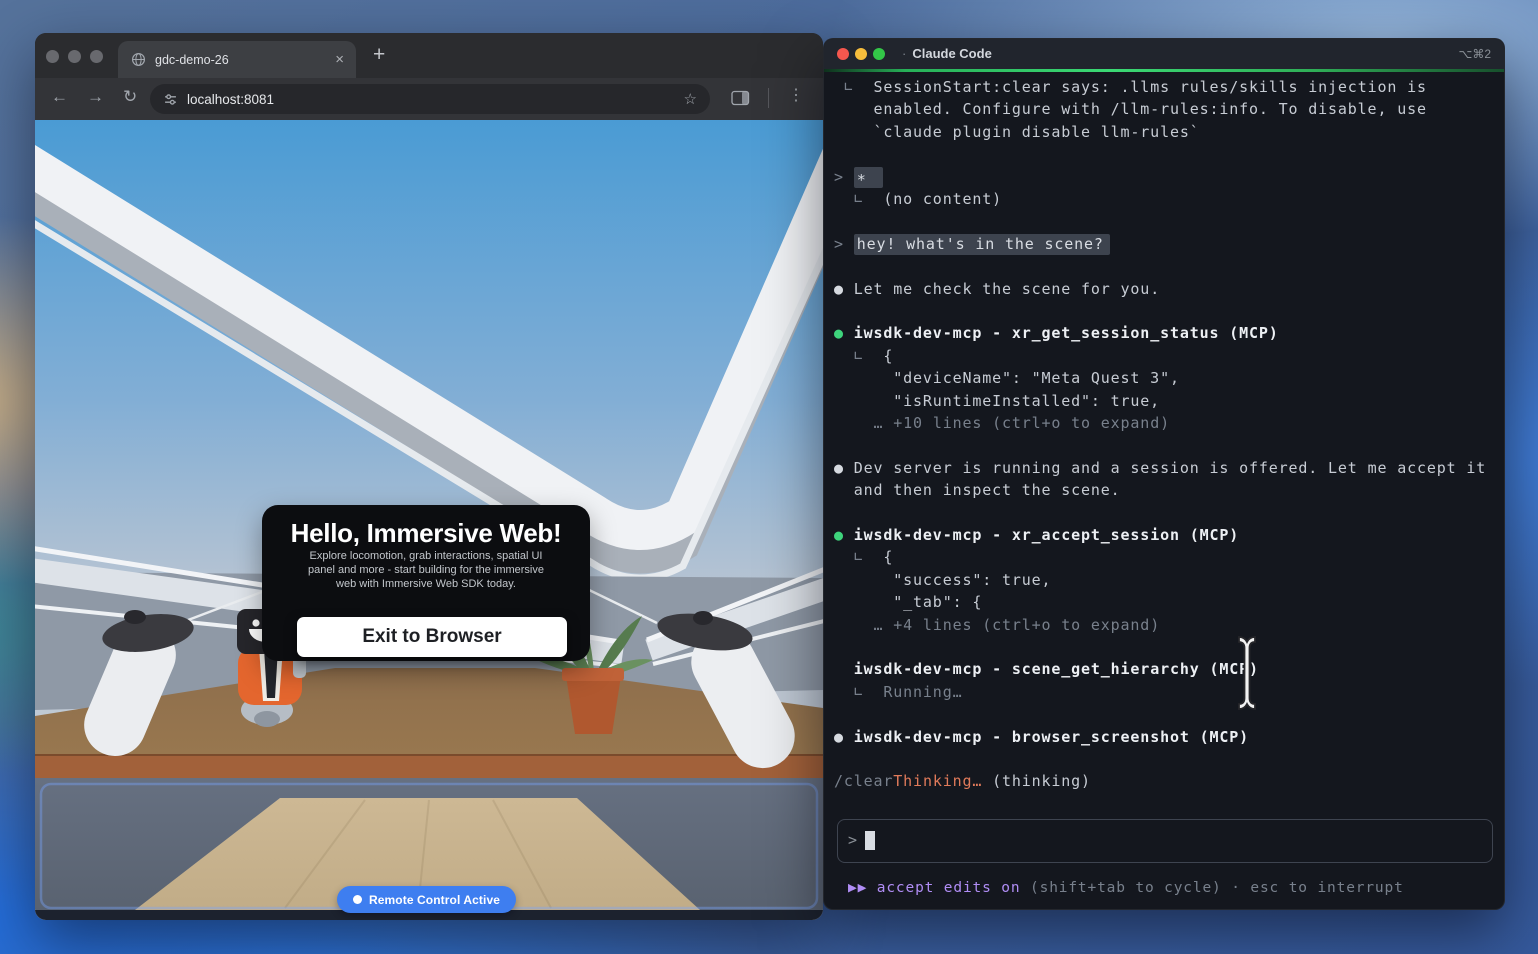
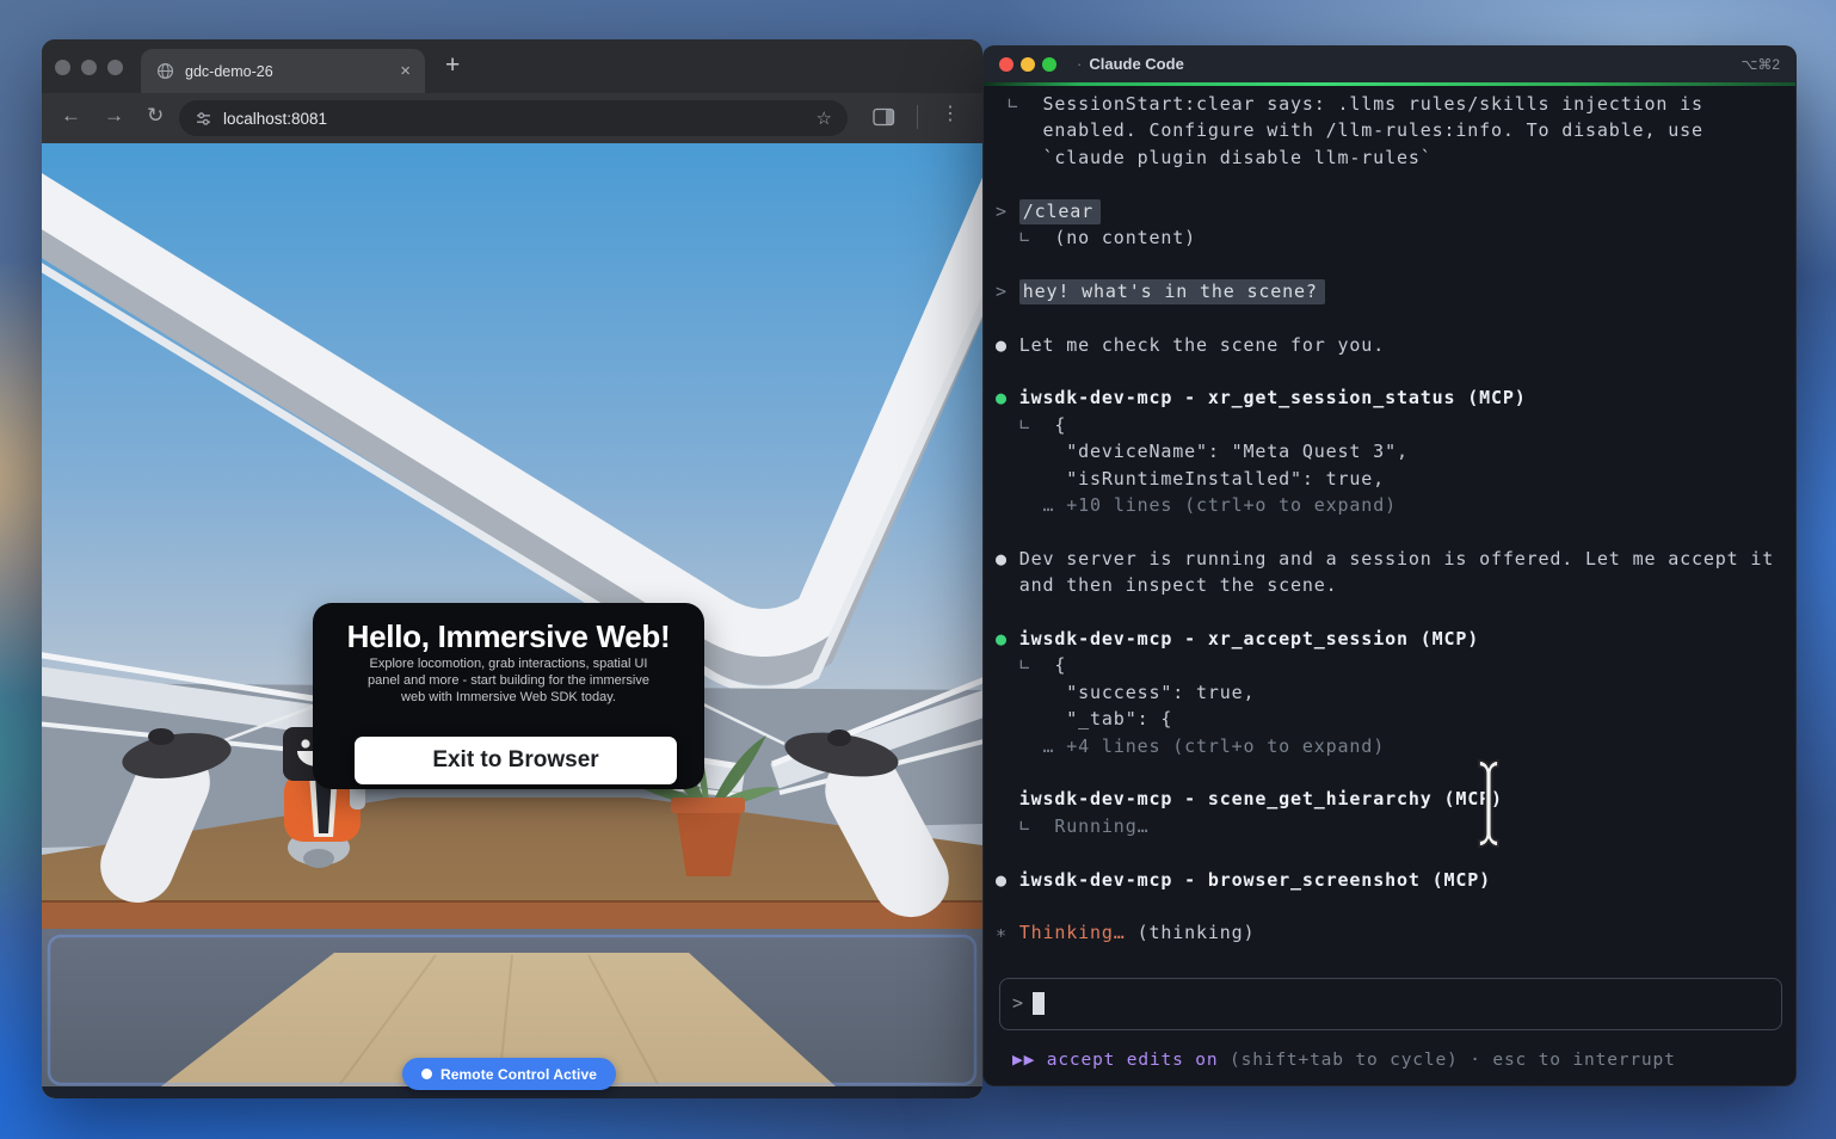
  gdc-demo-26
  ×
  +
  ←
  →
  ↻
  localhost:8081
  ☆
  ⋮
  Hello, Immersive Web!
  Explore locomotion, grab interactions, spatial UI
  panel and more - start building for the immersive
  web with Immersive Web SDK today.
  Exit to Browser
  Remote Control Active
  · Claude Code
  ⌥⌘2
  ∟ SessionStart:clear says: .llms rules/skills injection is
  enabled. Configure with /llm-rules:info. To disable, use
  `claude plugin disable llm-rules`
- > ∗
+ > /clear
  ∟ (no content)
  > hey! what's in the scene?
  ● Let me check the scene for you.
  ● iwsdk-dev-mcp - xr_get_session_status (MCP)
  ∟ {
  "deviceName": "Meta Quest 3",
  "isRuntimeInstalled": true,
  … +10 lines (ctrl+o to expand)
  ● Dev server is running and a session is offered. Let me accept it
  and then inspect the scene.
  ● iwsdk-dev-mcp - xr_accept_session (MCP)
  ∟ {
  "success": true,
  "_tab": {
  … +4 lines (ctrl+o to expand)
  iwsdk-dev-mcp - scene_get_hierarchy (MC)
  ∟ Running…
  ● iwsdk-dev-mcp - browser_screenshot (MCP)
- /clearThinking… (thinking)
+ ∗ Thinking… (thinking)
  >
  ▶▶ accept edits on (shift+tab to cycle) · esc to interrupt
